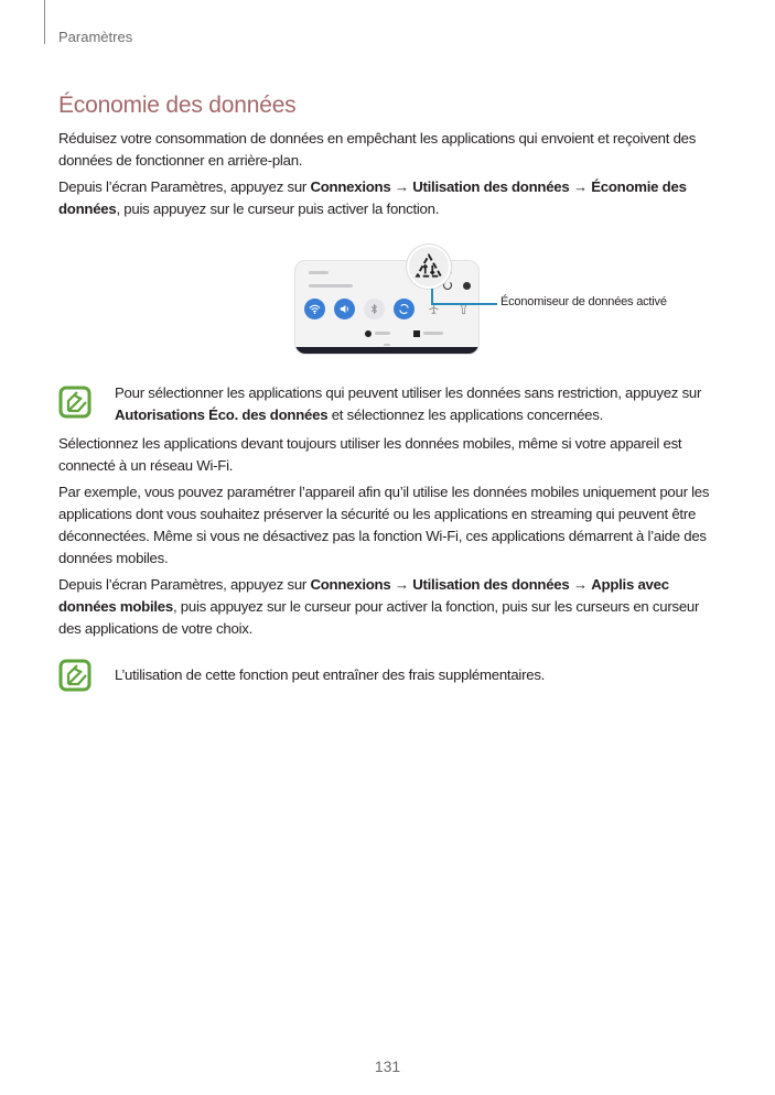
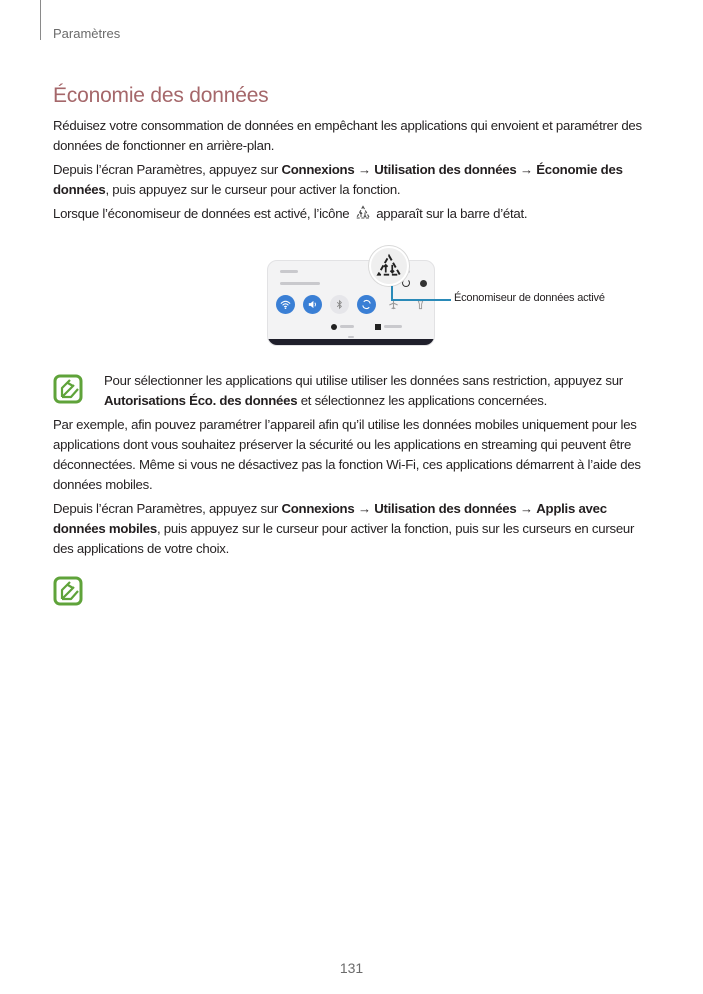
  Paramètres
  Économie des données
- Réduisez votre consommation de données en empêchant les applications qui envoient et reçoivent des données de fonctionner en arrière-plan.
+ Réduisez votre consommation de données en empêchant les applications qui envoient et paramétrer des données de fonctionner en arrière-plan.
- Depuis l’écran Paramètres, appuyez sur Connexions → Utilisation des données → Économie des données, puis appuyez sur le curseur puis activer la fonction.
+ Depuis l’écran Paramètres, appuyez sur Connexions → Utilisation des données → Économie des données, puis appuyez sur le curseur pour activer la fonction.
+ Lorsque l’économiseur de données est activé, l’icône apparaît sur la barre d’état.
  Économiseur de données activé
- Pour sélectionner les applications qui peuvent utiliser les données sans restriction, appuyez sur Autorisations Éco. des données et sélectionnez les applications concernées.
+ Pour sélectionner les applications qui utilise utiliser les données sans restriction, appuyez sur Autorisations Éco. des données et sélectionnez les applications concernées.
- Sélectionnez les applications devant toujours utiliser les données mobiles, même si votre appareil est connecté à un réseau Wi-Fi.
- Par exemple, vous pouvez paramétrer l’appareil afin qu’il utilise les données mobiles uniquement pour les applications dont vous souhaitez préserver la sécurité ou les applications en streaming qui peuvent être déconnectées. Même si vous ne désactivez pas la fonction Wi-Fi, ces applications démarrent à l’aide des données mobiles.
+ Par exemple, afin pouvez paramétrer l’appareil afin qu’il utilise les données mobiles uniquement pour les applications dont vous souhaitez préserver la sécurité ou les applications en streaming qui peuvent être déconnectées. Même si vous ne désactivez pas la fonction Wi-Fi, ces applications démarrent à l’aide des données mobiles.
  Depuis l’écran Paramètres, appuyez sur Connexions → Utilisation des données → Applis avec données mobiles, puis appuyez sur le curseur pour activer la fonction, puis sur les curseurs en curseur des applications de votre choix.
- L’utilisation de cette fonction peut entraîner des frais supplémentaires.
  131
